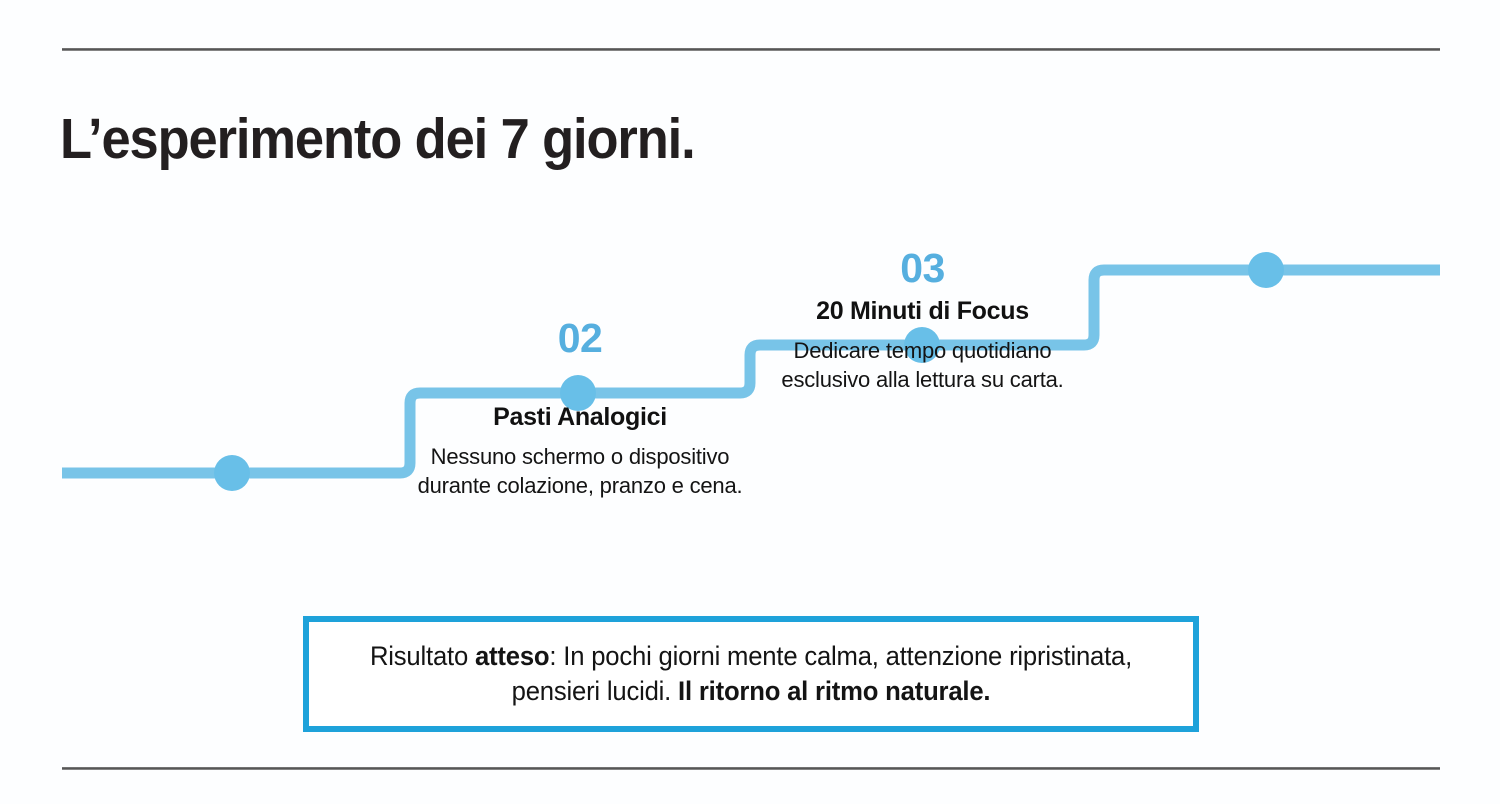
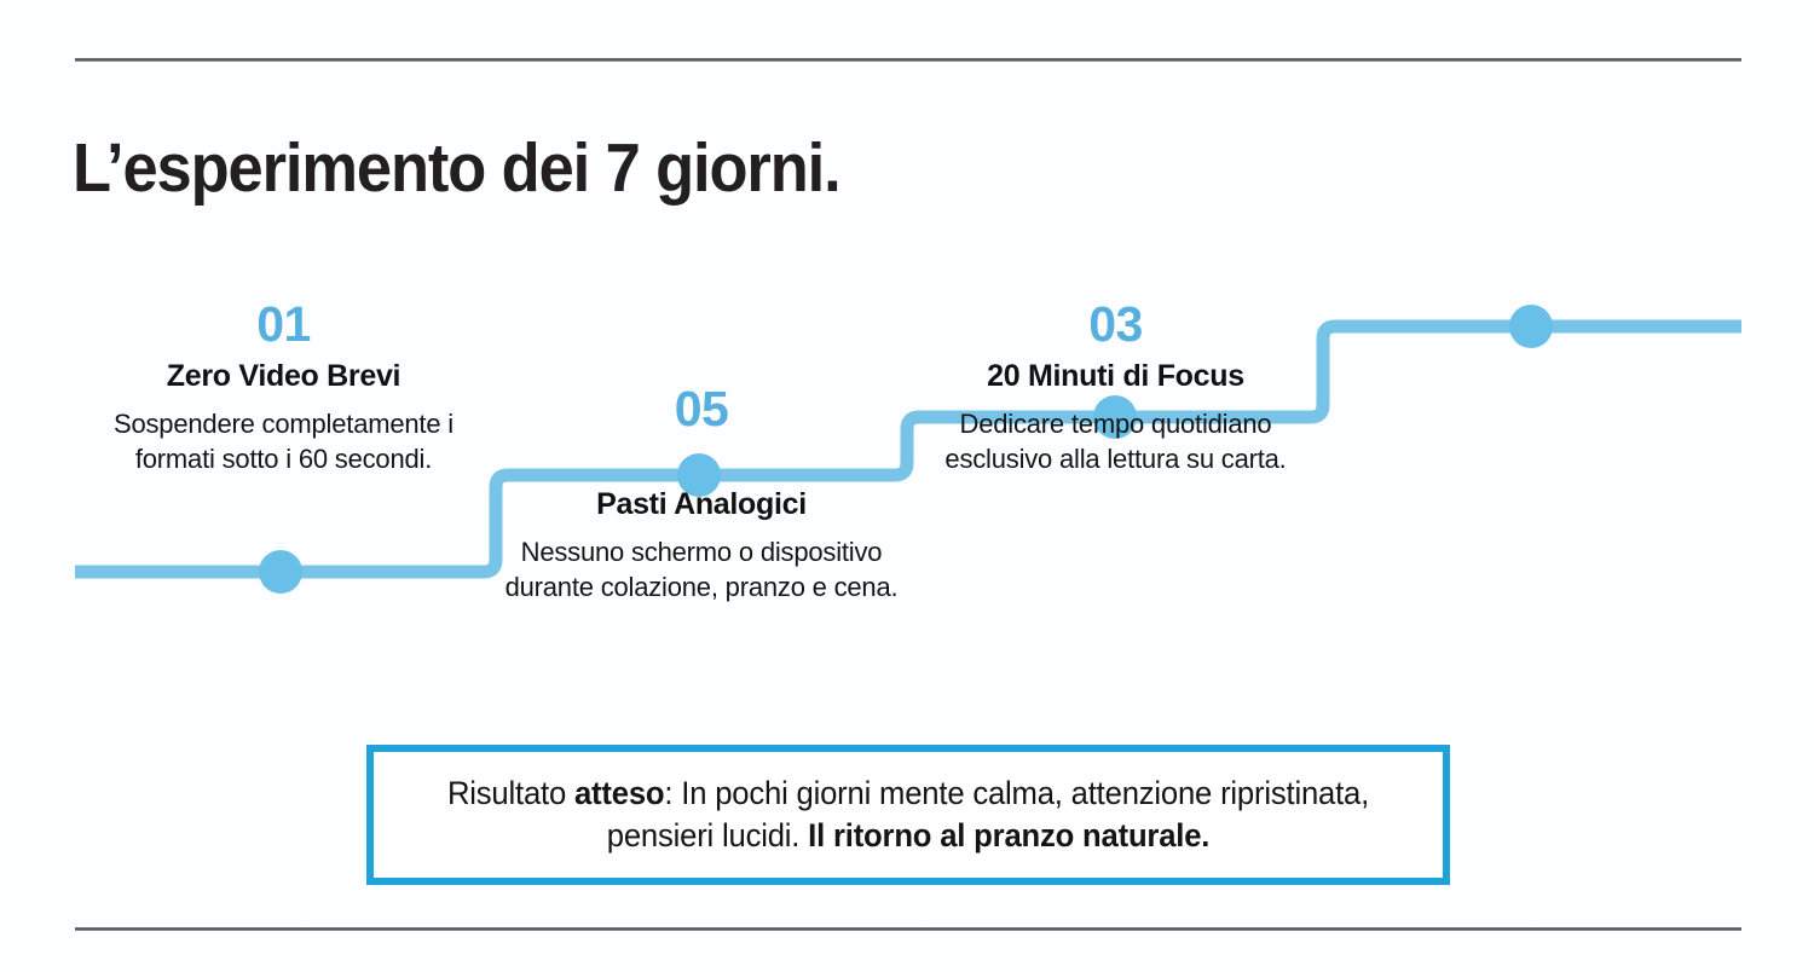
  L’esperimento dei 7 giorni.
+ 01
+ Zero Video Brevi
+ Sospendere completamente i formati sotto i 60 secondi.
- 02
+ 05
  Pasti Analogici
  Nessuno schermo o dispositivo durante colazione, pranzo e cena.
  03
  20 Minuti di Focus
  Dedicare tempo quotidiano esclusivo alla lettura su carta.
- Risultato atteso: In pochi giorni mente calma, attenzione ripristinata, pensieri lucidi. Il ritorno al ritmo naturale.
+ Risultato atteso: In pochi giorni mente calma, attenzione ripristinata, pensieri lucidi. Il ritorno al pranzo naturale.
